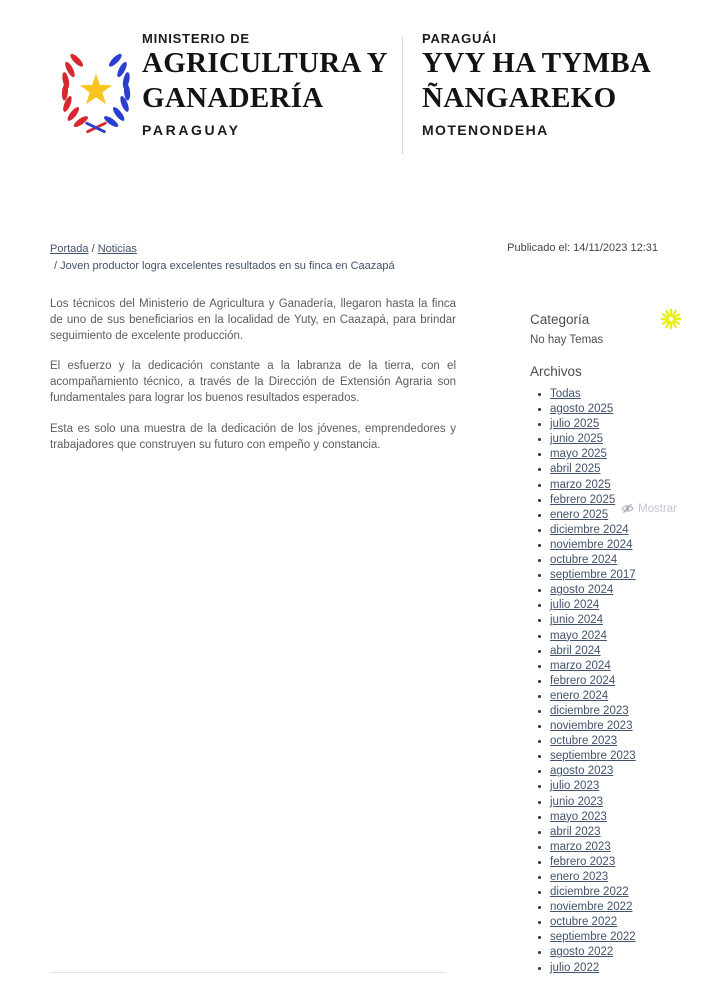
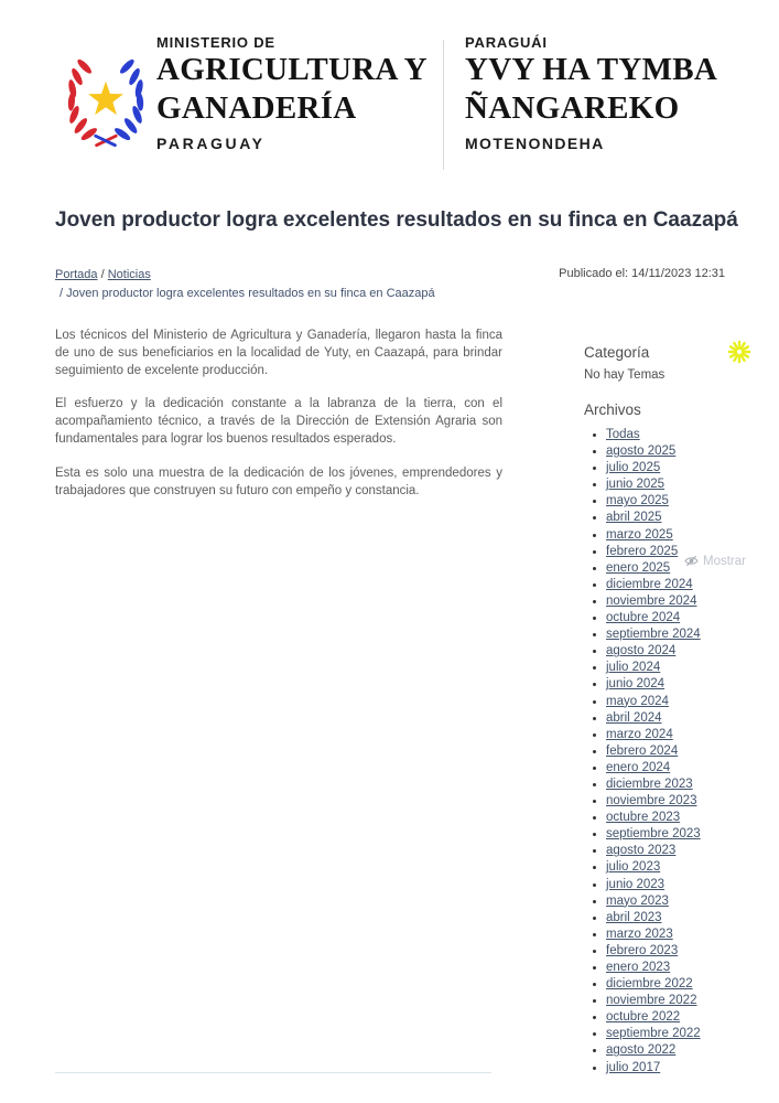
  MINISTERIO DE
  AGRICULTURA Y
  GANADERÍA
  PARAGUAY
  PARAGUÁI
  YVY HA TYMBA
  ÑANGAREKO
  MOTENONDEHA
+ Joven productor logra excelentes resultados en su finca en Caazapá
  Portada / Noticias
  / Joven productor logra excelentes resultados en su finca en Caazapá
  Publicado el: 14/11/2023 12:31
  Los técnicos del Ministerio de Agricultura y Ganadería, llegaron hasta la finca de uno de sus beneficiarios en la localidad de Yuty, en Caazapá, para brindar seguimiento de excelente producción.
  El esfuerzo y la dedicación constante a la labranza de la tierra, con el acompañamiento técnico, a través de la Dirección de Extensión Agraria son fundamentales para lograr los buenos resultados esperados.
  Esta es solo una muestra de la dedicación de los jóvenes, emprendedores y trabajadores que construyen su futuro con empeño y constancia.
  Categoría
  No hay Temas
  Archivos
  Todas
  agosto 2025
  julio 2025
  junio 2025
  mayo 2025
  abril 2025
  marzo 2025
  febrero 2025
  enero 2025
  diciembre 2024
  noviembre 2024
  octubre 2024
- septiembre 2017
+ septiembre 2024
  agosto 2024
  julio 2024
  junio 2024
  mayo 2024
  abril 2024
  marzo 2024
  febrero 2024
  enero 2024
  diciembre 2023
  noviembre 2023
  octubre 2023
  septiembre 2023
  agosto 2023
  julio 2023
  junio 2023
  mayo 2023
  abril 2023
  marzo 2023
  febrero 2023
  enero 2023
  diciembre 2022
  noviembre 2022
  octubre 2022
  septiembre 2022
  agosto 2022
- julio 2022
+ julio 2017
  Mostrar
